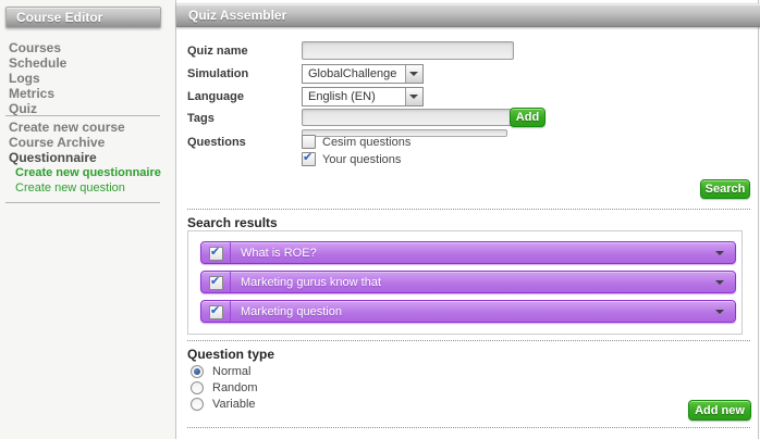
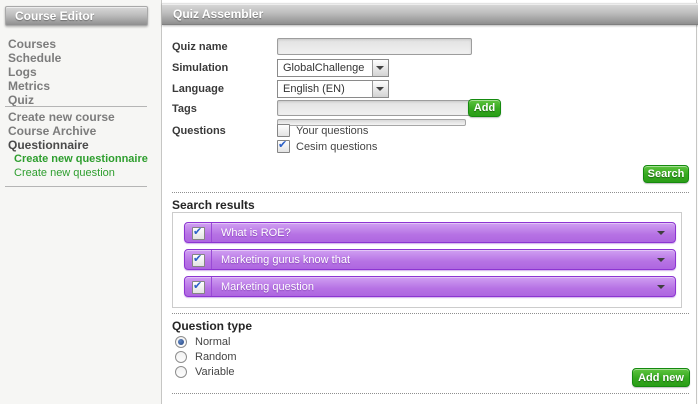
  Course Editor
  Courses
  Schedule
  Logs
  Metrics
  Quiz
  Create new course
  Course Archive
  Questionnaire
  Create new questionnaire
  Create new question
  Quiz Assembler
  Quiz name
  Simulation
  GlobalChallenge
  Language
  English (EN)
  Tags
  Add
  Questions
- Cesim questions
+ Your questions
  ✔
- Your questions
+ Cesim questions
  Search
  Search results
  ✔
  What is ROE?
  ✔
  Marketing gurus know that
  ✔
  Marketing question
  Question type
  Normal
  Random
  Variable
  Add new
